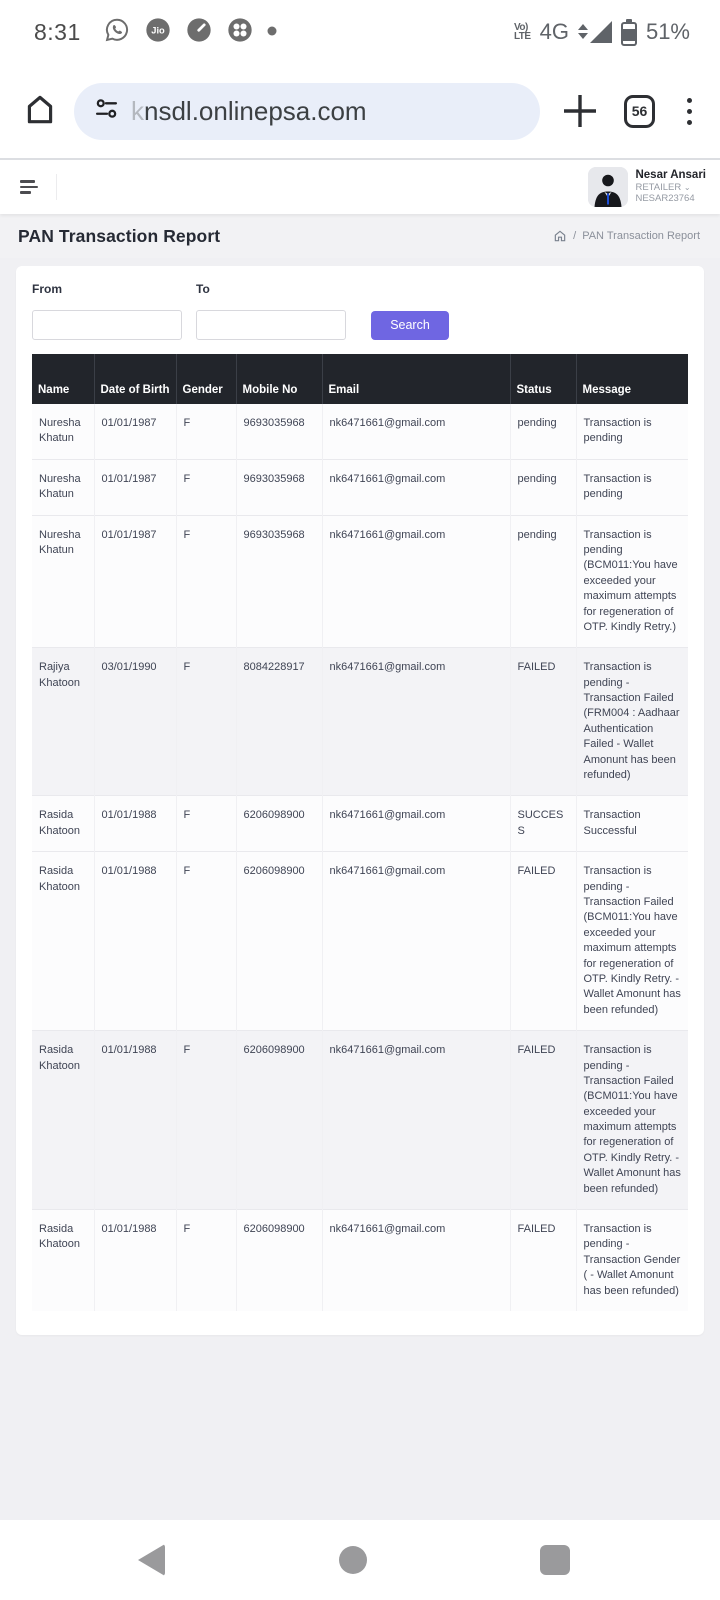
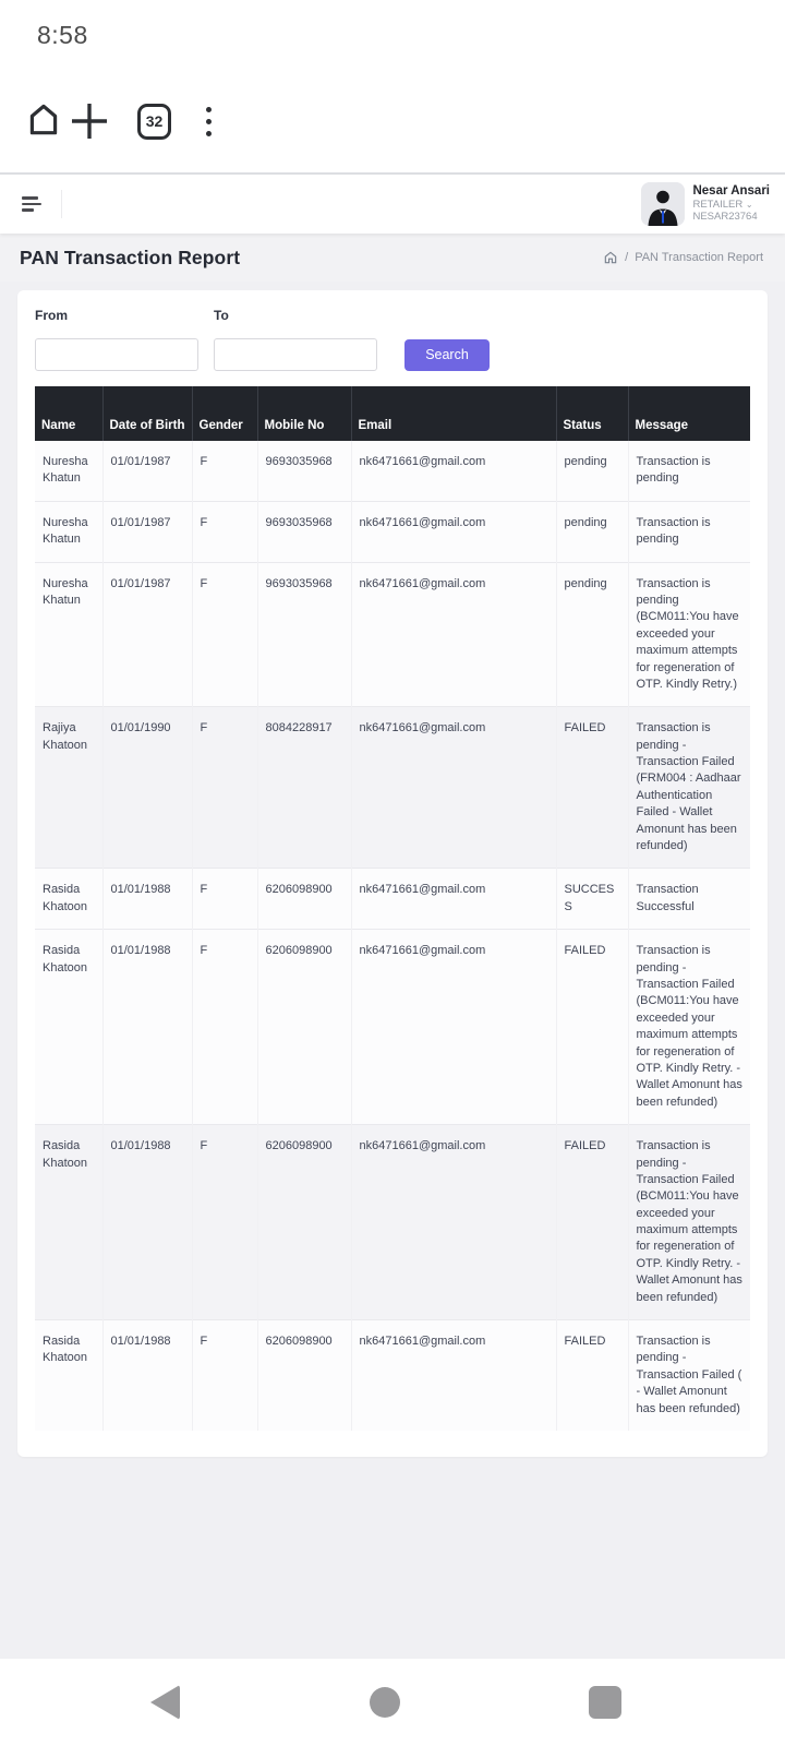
- 8:31
+ 8:58
- Jio
- Vo)
- LTE
- 4G
- 51%
- knsdl.onlinepsa.com
- 56
+ 32
  Nesar Ansari
  RETAILER ⌄
  NESAR23764
  PAN Transaction Report
  /
  PAN Transaction Report
  From
  To
  Search
  Name	Date of Birth	Gender	Mobile No	Email	Status	Message
  Nuresha Khatun	01/01/1987	F	9693035968	nk6471661@gmail.com	pending	Transaction is pending
  Nuresha Khatun	01/01/1987	F	9693035968	nk6471661@gmail.com	pending	Transaction is pending
  Nuresha Khatun	01/01/1987	F	9693035968	nk6471661@gmail.com	pending	Transaction is pending (BCM011:You have exceeded your maximum attempts for regeneration of OTP. Kindly Retry.)
- Rajiya Khatoon	03/01/1990	F	8084228917	nk6471661@gmail.com	FAILED	Transaction is pending - Transaction Failed (FRM004 : Aadhaar Authentication Failed - Wallet Amonunt has been refunded)
+ Rajiya Khatoon	01/01/1990	F	8084228917	nk6471661@gmail.com	FAILED	Transaction is pending - Transaction Failed (FRM004 : Aadhaar Authentication Failed - Wallet Amonunt has been refunded)
  Rasida Khatoon	01/01/1988	F	6206098900	nk6471661@gmail.com	SUCCESS	Transaction Successful
  Rasida Khatoon	01/01/1988	F	6206098900	nk6471661@gmail.com	FAILED	Transaction is pending - Transaction Failed (BCM011:You have exceeded your maximum attempts for regeneration of OTP. Kindly Retry. - Wallet Amonunt has been refunded)
  Rasida Khatoon	01/01/1988	F	6206098900	nk6471661@gmail.com	FAILED	Transaction is pending - Transaction Failed (BCM011:You have exceeded your maximum attempts for regeneration of OTP. Kindly Retry. - Wallet Amonunt has been refunded)
- Rasida Khatoon	01/01/1988	F	6206098900	nk6471661@gmail.com	FAILED	Transaction is pending - Transaction Gender ( - Wallet Amonunt has been refunded)
+ Rasida Khatoon	01/01/1988	F	6206098900	nk6471661@gmail.com	FAILED	Transaction is pending - Transaction Failed ( - Wallet Amonunt has been refunded)
